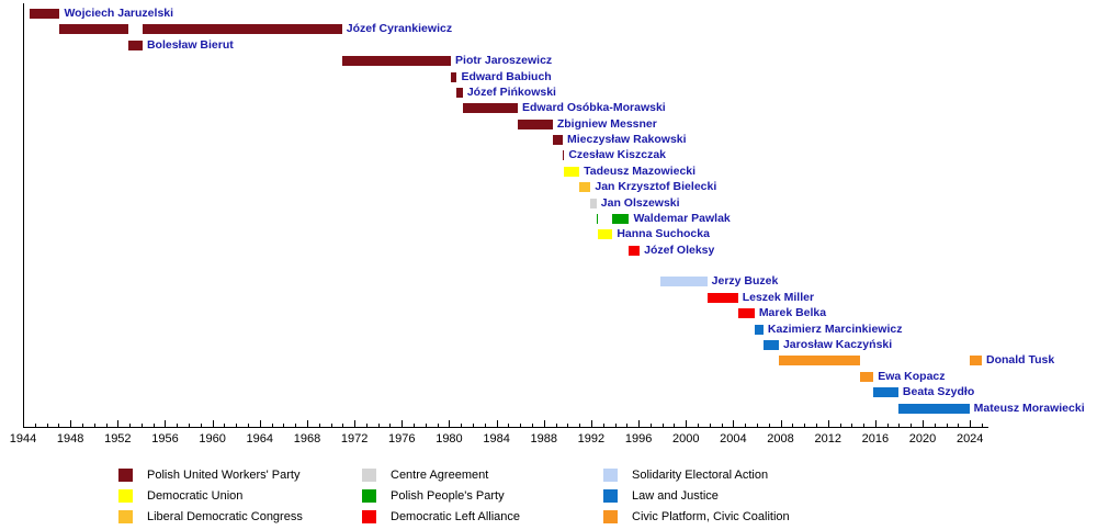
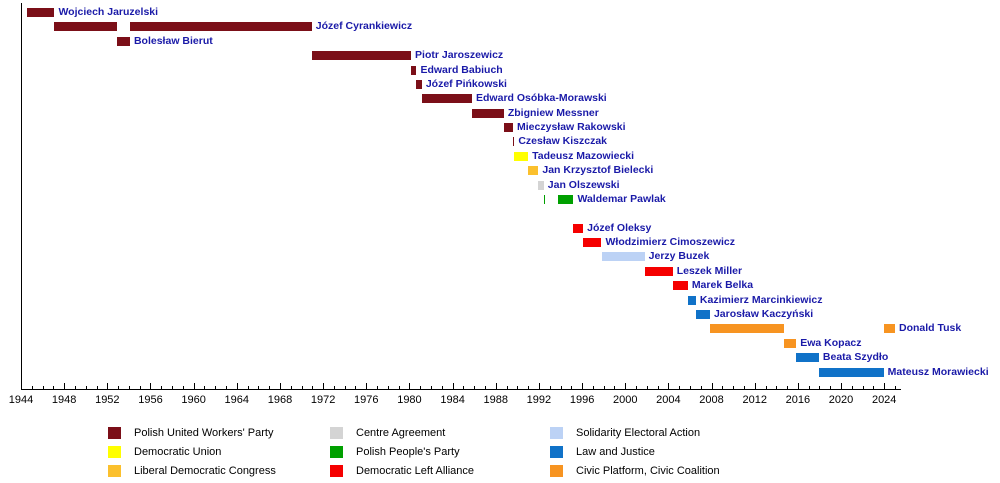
  1944
  1948
  1952
  1956
  1960
  1964
  1968
  1972
  1976
  1980
  1984
  1988
  1992
  1996
  2000
  2004
  2008
  2012
  2016
  2020
  2024
  Wojciech Jaruzelski
  Józef Cyrankiewicz
  Bolesław Bierut
  Piotr Jaroszewicz
  Edward Babiuch
  Józef Pińkowski
  Edward Osóbka-Morawski
  Zbigniew Messner
  Mieczysław Rakowski
  Czesław Kiszczak
  Tadeusz Mazowiecki
  Jan Krzysztof Bielecki
  Jan Olszewski
  Waldemar Pawlak
- Hanna Suchocka
  Józef Oleksy
+ Włodzimierz Cimoszewicz
  Jerzy Buzek
  Leszek Miller
  Marek Belka
  Kazimierz Marcinkiewicz
  Jarosław Kaczyński
  Donald Tusk
  Ewa Kopacz
  Beata Szydło
  Mateusz Morawiecki
  Polish United Workers' Party
  Democratic Union
  Liberal Democratic Congress
  Centre Agreement
  Polish People's Party
  Democratic Left Alliance
  Solidarity Electoral Action
  Law and Justice
  Civic Platform, Civic Coalition
